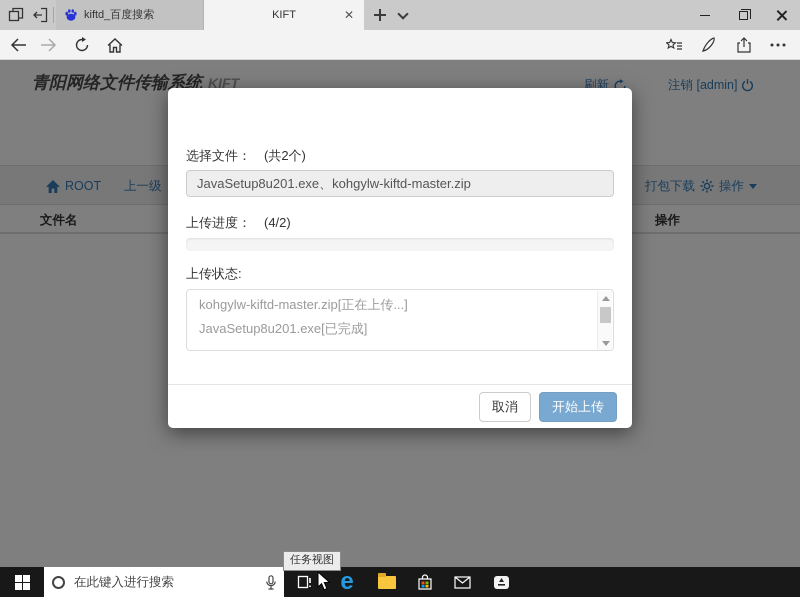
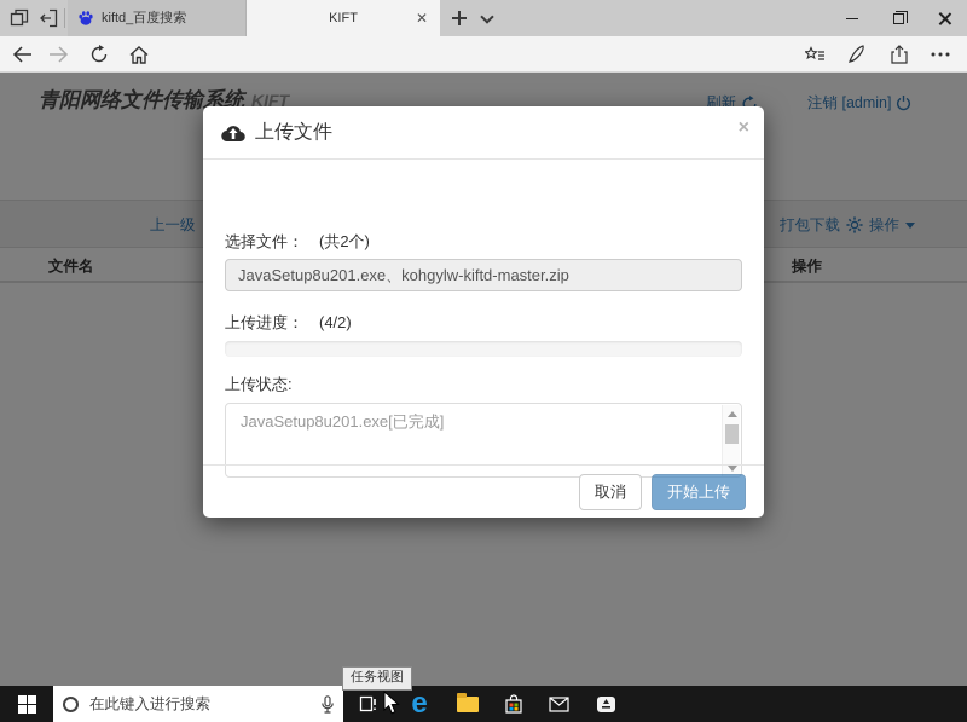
  kiftd_百度搜索
  KIFT
  ✕
  青阳网络文件传输系统 KIFT
  刷新
  注销 [admin]
- ROOT
  上一级
  打包下载
  操作
  文件名
  操作
+ 上传文件
+ ×
  选择文件： (共2个)
  JavaSetup8u201.exe、kohgylw-kiftd-master.zip
  上传进度： (4/2)
  上传状态:
- kohgylw-kiftd-master.zip[正在上传...]
  JavaSetup8u201.exe[已完成]
  取消
  开始上传
  在此键入进行搜索
  e
  任务视图
